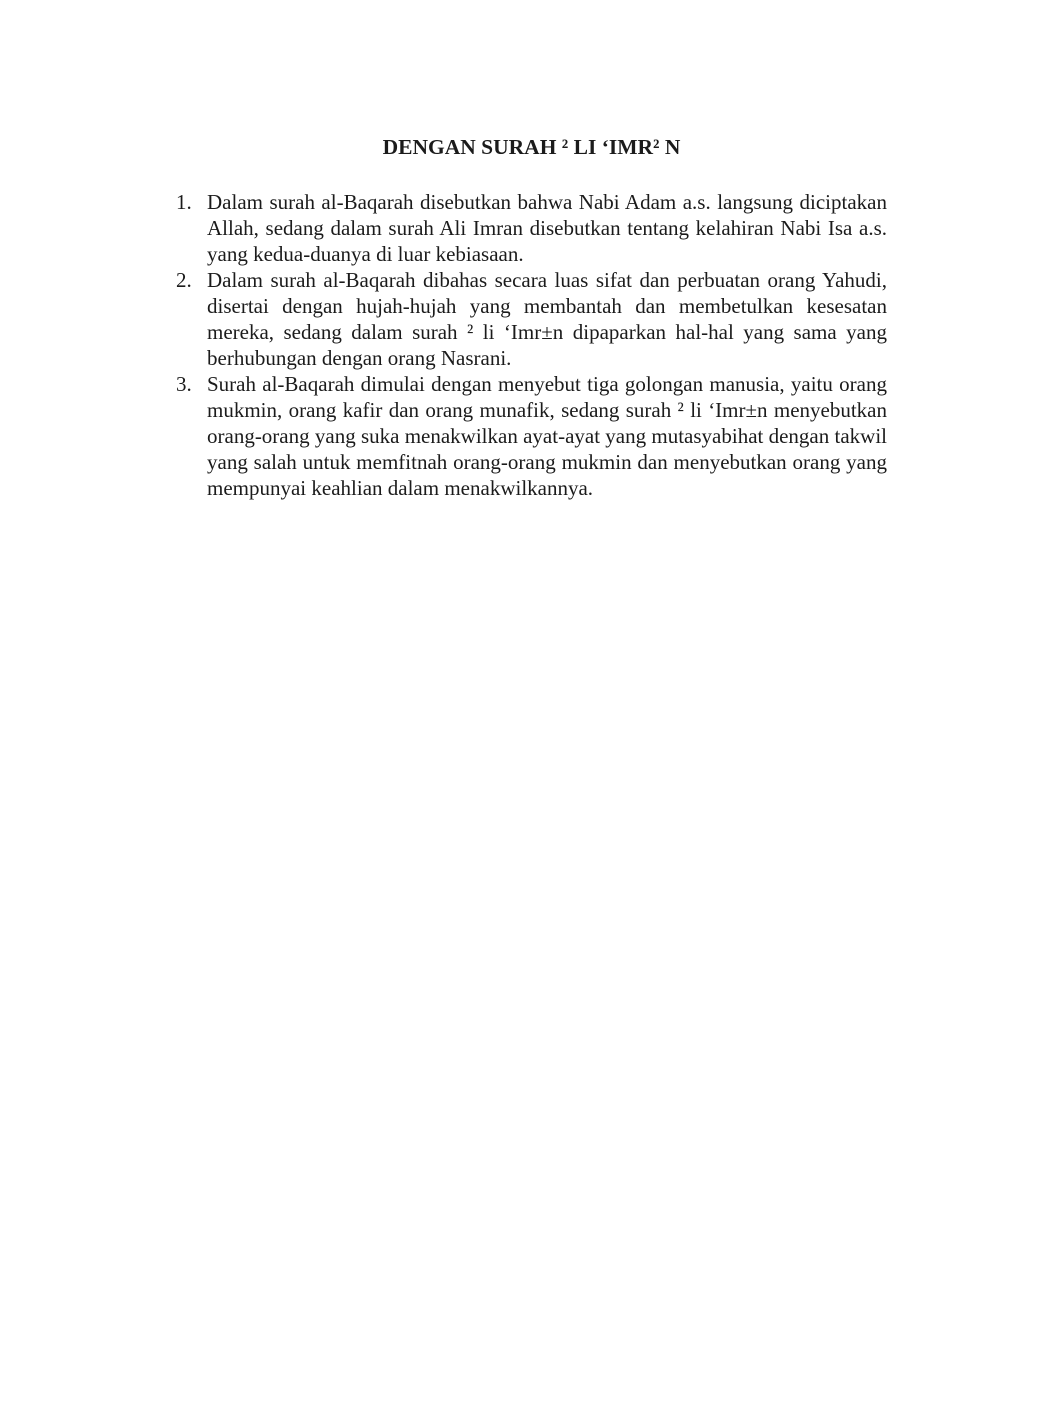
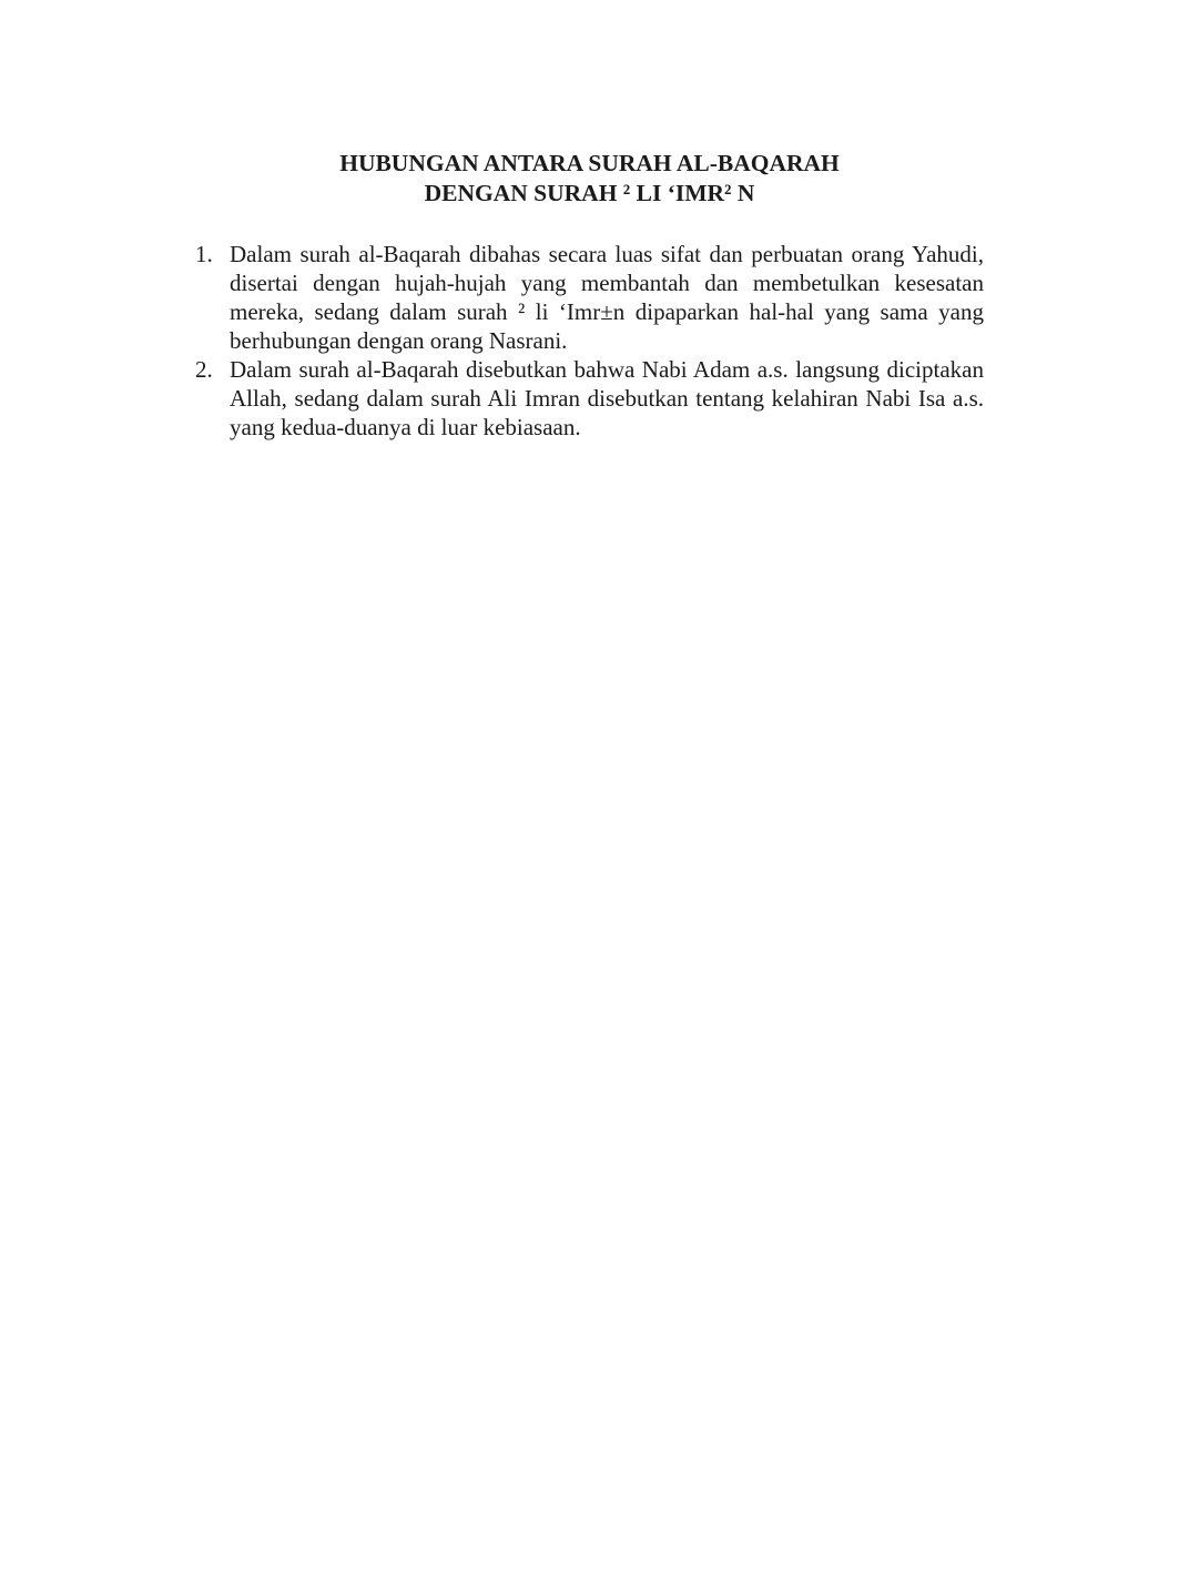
+ HUBUNGAN ANTARA SURAH AL-BAQARAH
  DENGAN SURAH ² LI ‘IMR² N
  1.
- Dalam surah al-Baqarah disebutkan bahwa Nabi Adam a.s. langsung diciptakan Allah, sedang dalam surah Ali Imran disebutkan tentang kelahiran Nabi Isa a.s. yang kedua-duanya di luar kebiasaan.
+ Dalam surah al-Baqarah dibahas secara luas sifat dan perbuatan orang Yahudi, disertai dengan hujah-hujah yang membantah dan membetulkan kesesatan mereka, sedang dalam surah ² li ‘Imr±n dipaparkan hal-hal yang sama yang berhubungan dengan orang Nasrani.
  2.
- Dalam surah al-Baqarah dibahas secara luas sifat dan perbuatan orang Yahudi, disertai dengan hujah-hujah yang membantah dan membetulkan kesesatan mereka, sedang dalam surah ² li ‘Imr±n dipaparkan hal-hal yang sama yang berhubungan dengan orang Nasrani.
+ Dalam surah al-Baqarah disebutkan bahwa Nabi Adam a.s. langsung diciptakan Allah, sedang dalam surah Ali Imran disebutkan tentang kelahiran Nabi Isa a.s. yang kedua-duanya di luar kebiasaan.
- 3.
- Surah al-Baqarah dimulai dengan menyebut tiga golongan manusia, yaitu orang mukmin, orang kafir dan orang munafik, sedang surah ² li ‘Imr±n menyebutkan orang-orang yang suka menakwilkan ayat-ayat yang mutasyabihat dengan takwil yang salah untuk memfitnah orang-orang mukmin dan menyebutkan orang yang mempunyai keahlian dalam menakwilkannya.
